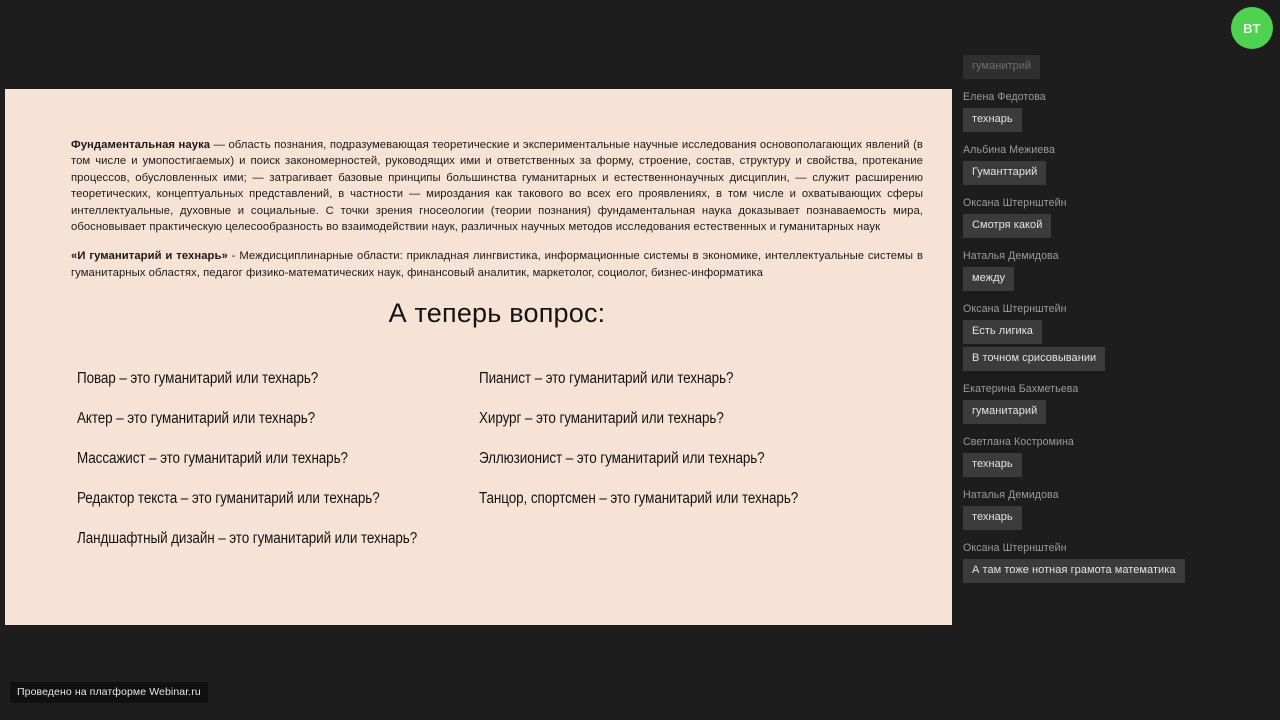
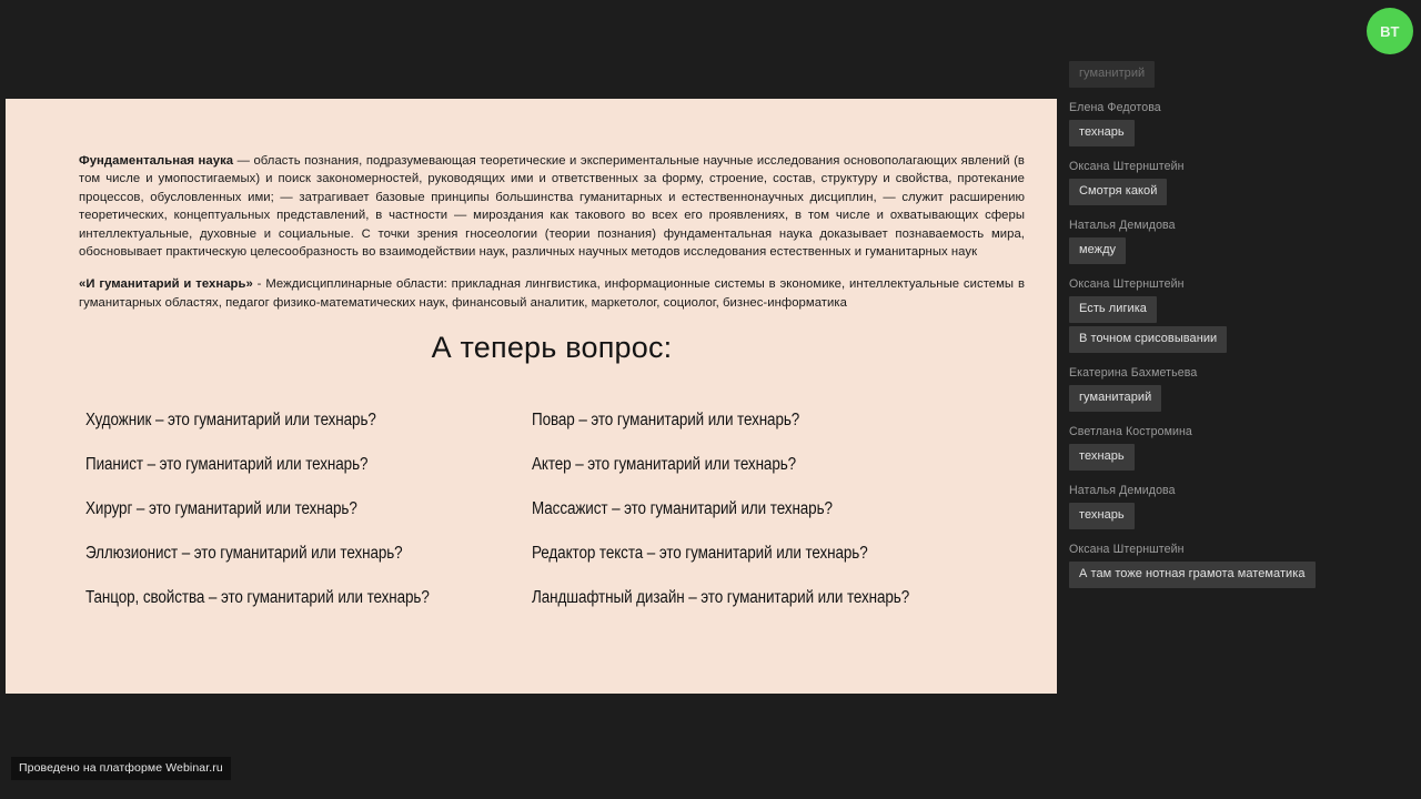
  ВТ
  Фундаментальная наука — область познания, подразумевающая теоретические и экспериментальные научные исследования основополагающих явлений (в том числе и умопостигаемых) и поиск закономерностей, руководящих ими и ответственных за форму, строение, состав, структуру и свойства, протекание процессов, обусловленных ими; — затрагивает базовые принципы большинства гуманитарных и естественнонаучных дисциплин, — служит расширению теоретических, концептуальных представлений, в частности — мироздания как такового во всех его проявлениях, в том числе и охватывающих сферы интеллектуальные, духовные и социальные. С точки зрения гносеологии (теории познания) фундаментальная наука доказывает познаваемость мира, обосновывает практическую целесообразность во взаимодействии наук, различных научных методов исследования естественных и гуманитарных наук
  «И гуманитарий и технарь» - Междисциплинарные области: прикладная лингвистика, информационные системы в экономике, интеллектуальные системы в гуманитарных областях, педагог физико-математических наук, финансовый аналитик, маркетолог, социолог, бизнес-информатика
  А теперь вопрос:
+ Художник – это гуманитарий или технарь?
  Повар – это гуманитарий или технарь?
  Пианист – это гуманитарий или технарь?
  Актер – это гуманитарий или технарь?
  Хирург – это гуманитарий или технарь?
  Массажист – это гуманитарий или технарь?
  Эллюзионист – это гуманитарий или технарь?
  Редактор текста – это гуманитарий или технарь?
- Танцор, спортсмен – это гуманитарий или технарь?
+ Танцор, свойства – это гуманитарий или технарь?
  Ландшафтный дизайн – это гуманитарий или технарь?
  гуманитрий
  Елена Федотова
  технарь
- Альбина Межиева
- Гуманттарий
  Оксана Штернштейн
  Смотря какой
  Наталья Демидова
  между
  Оксана Штернштейн
  Есть лигика
  В точном срисовывании
  Екатерина Бахметьева
  гуманитарий
  Светлана Костромина
  технарь
  Наталья Демидова
  технарь
  Оксана Штернштейн
  А там тоже нотная грамота математика
  Проведено на платформе Webinar.ru
